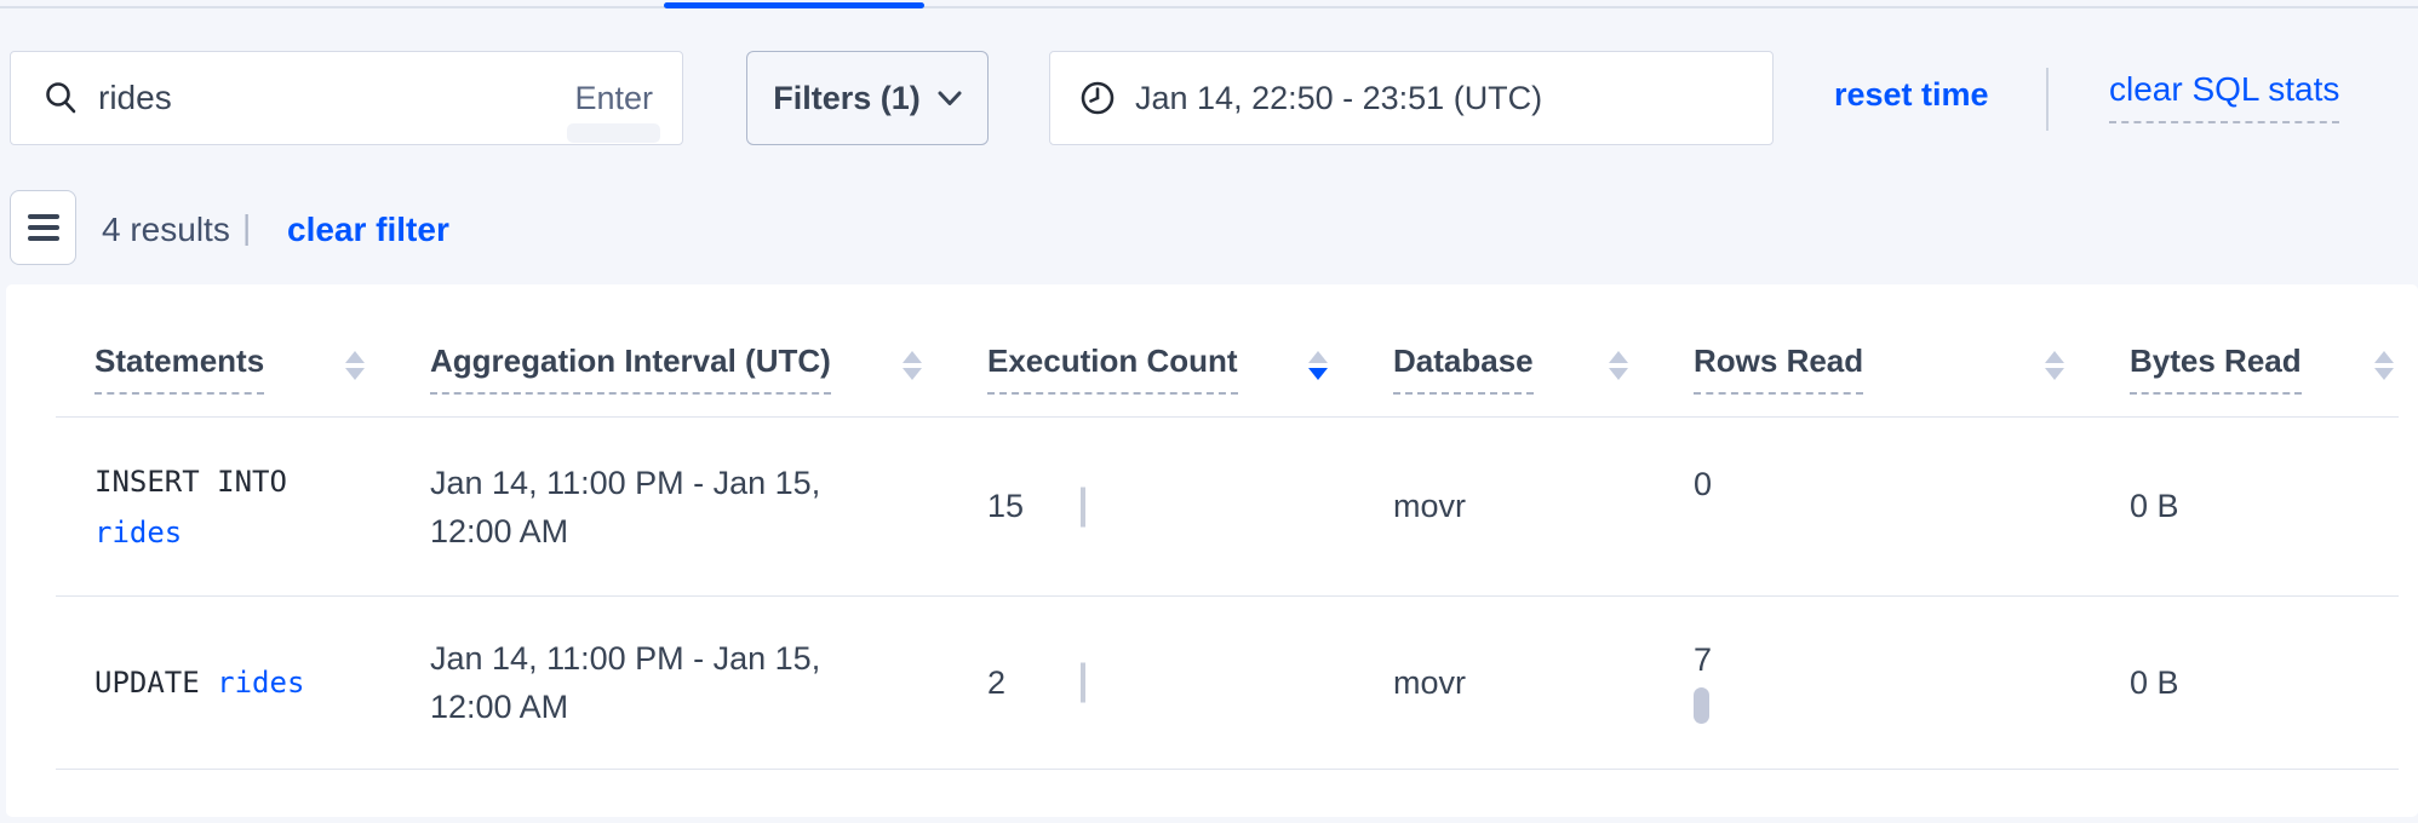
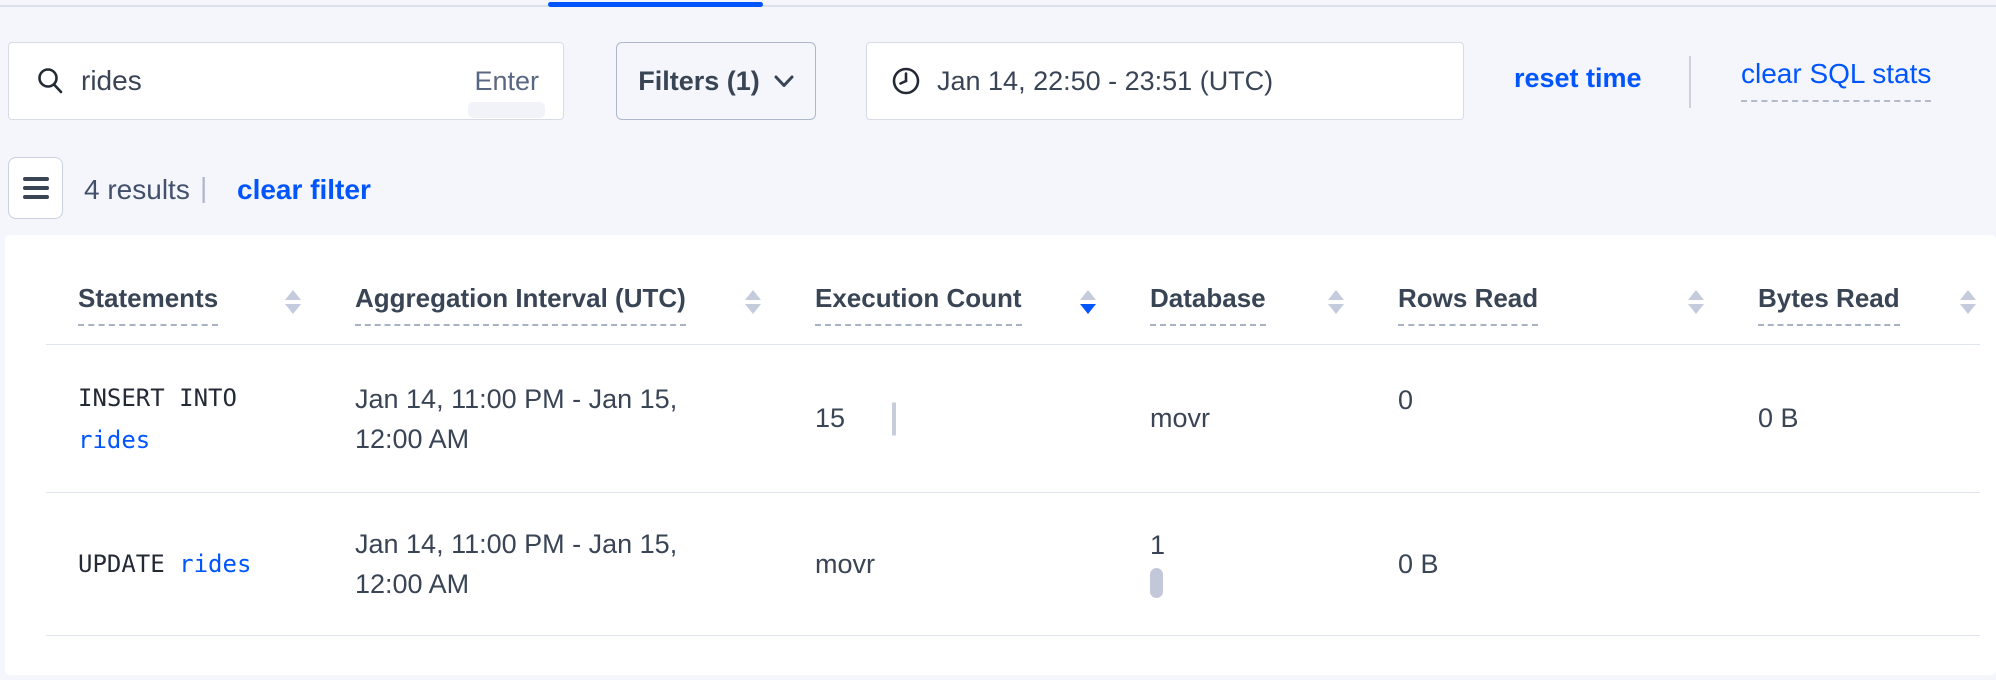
  rides
  Enter
  Filters (1)
  Jan 14, 22:50 - 23:51 (UTC)
  reset time
  clear SQL stats
  4 results
  |
  clear filter
  Statements
  Aggregation Interval (UTC)
  Execution Count
  Database
  Rows Read
  Bytes Read
  INSERT INTO rides
  Jan 14, 11:00 PM - Jan 15, 12:00 AM
  15
  movr
  0
  0 B
  UPDATE rides
  Jan 14, 11:00 PM - Jan 15, 12:00 AM
- 2
  movr
- 7
+ 1
  0 B
